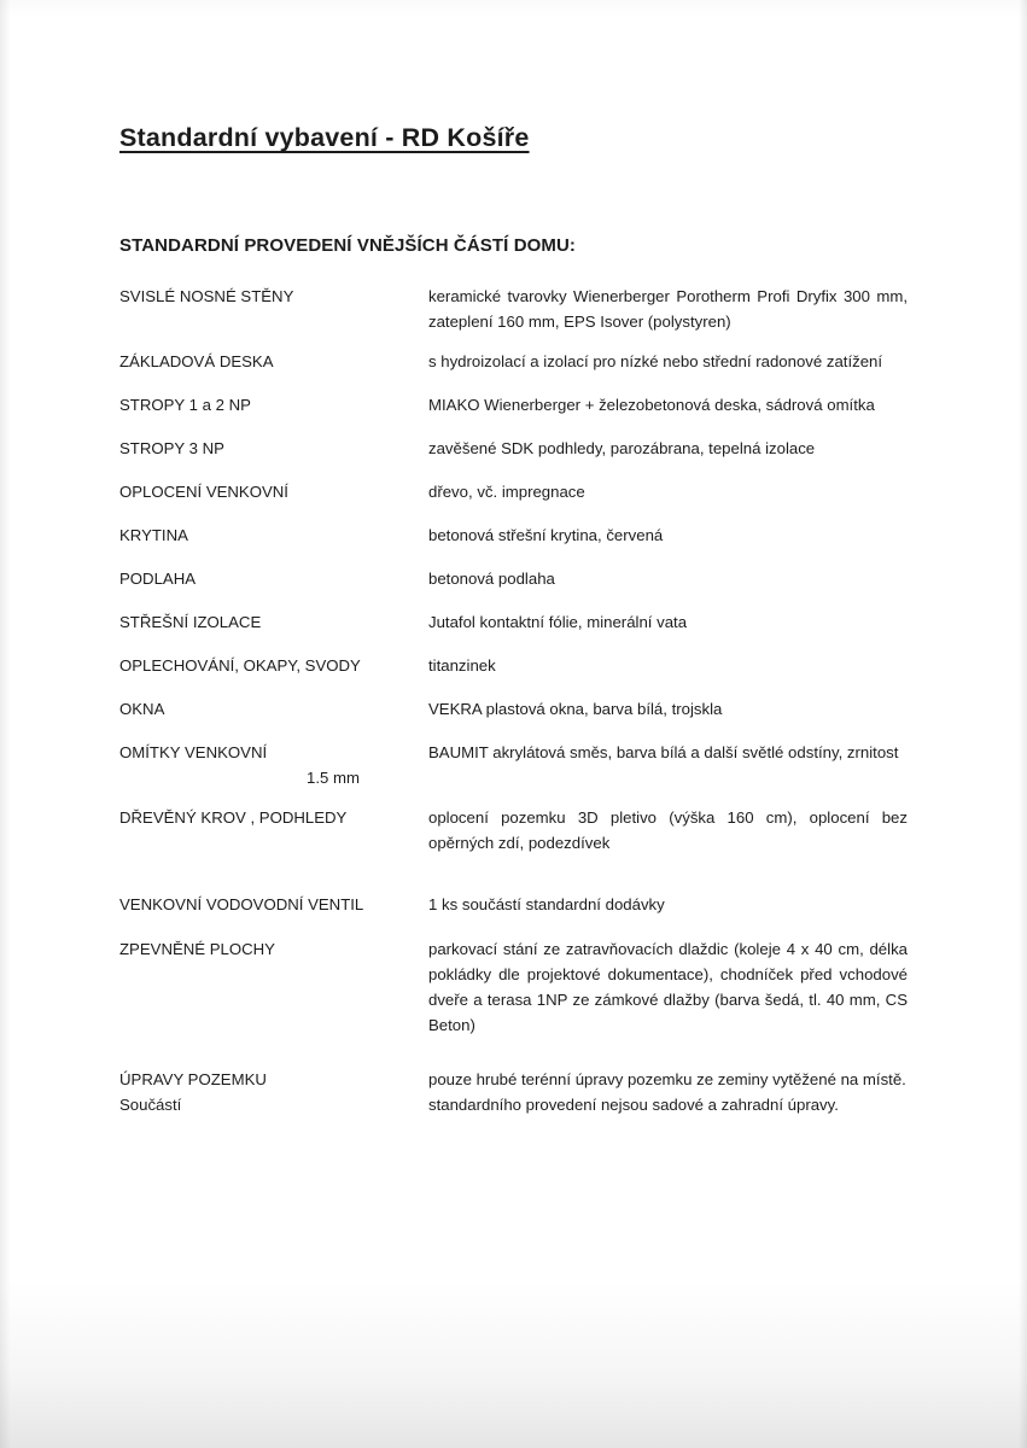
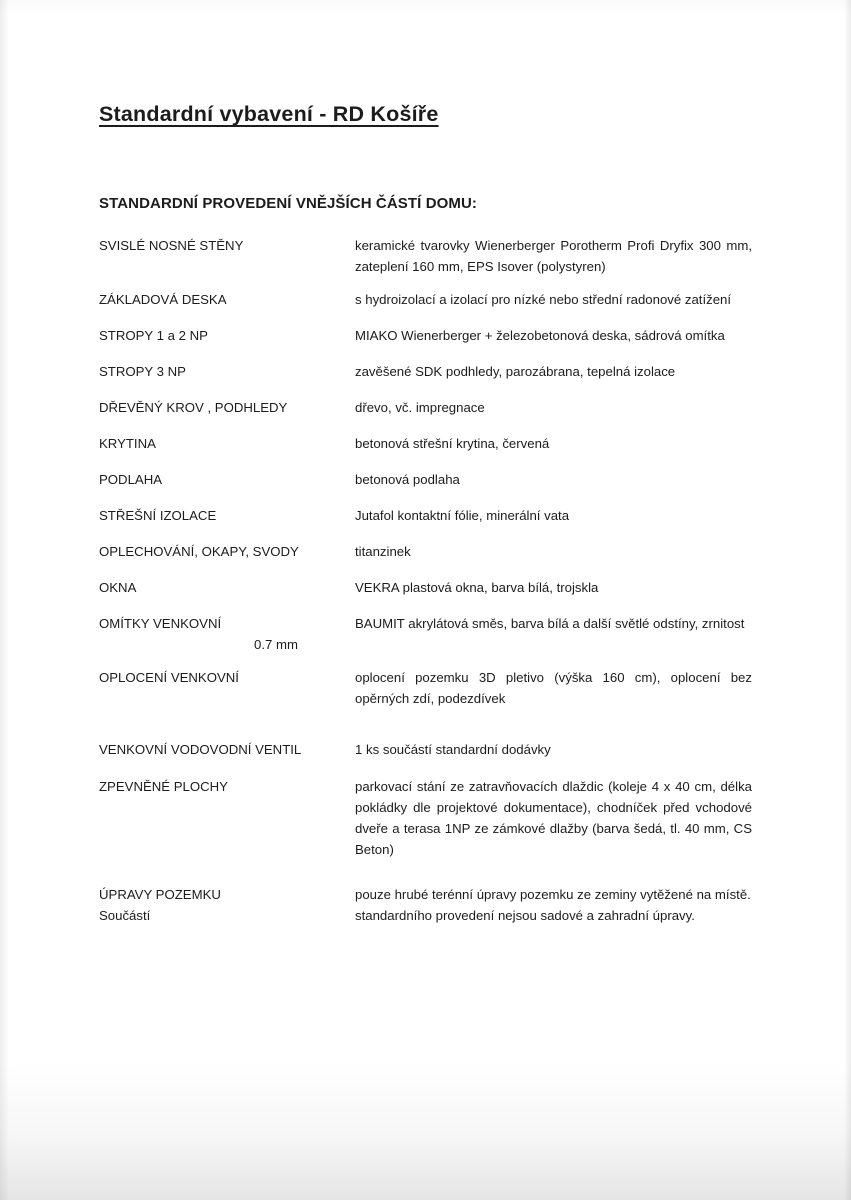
  Standardní vybavení - RD Košíře
  STANDARDNÍ PROVEDENÍ VNĚJŠÍCH ČÁSTÍ DOMU:
  SVISLÉ NOSNÉ STĚNY
  keramické tvarovky Wienerberger Porotherm Profi Dryfix 300 mm, zateplení 160 mm, EPS Isover (polystyren)
  ZÁKLADOVÁ DESKA
  s hydroizolací a izolací pro nízké nebo střední radonové zatížení
  STROPY 1 a 2 NP
  MIAKO Wienerberger + železobetonová deska, sádrová omítka
  STROPY 3 NP
  zavěšené SDK podhledy, parozábrana, tepelná izolace
- OPLOCENÍ VENKOVNÍ
+ DŘEVĚNÝ KROV , PODHLEDY
  dřevo, vč. impregnace
  KRYTINA
  betonová střešní krytina, červená
  PODLAHA
  betonová podlaha
  STŘEŠNÍ IZOLACE
  Jutafol kontaktní fólie, minerální vata
  OPLECHOVÁNÍ, OKAPY, SVODY
  titanzinek
  OKNA
  VEKRA plastová okna, barva bílá, trojskla
  OMÍTKY VENKOVNÍ
- 1.5 mm
+ 0.7 mm
  BAUMIT akrylátová směs, barva bílá a další světlé odstíny, zrnitost
- DŘEVĚNÝ KROV , PODHLEDY
+ OPLOCENÍ VENKOVNÍ
  oplocení pozemku 3D pletivo (výška 160 cm), oplocení bez opěrných zdí, podezdívek
  VENKOVNÍ VODOVODNÍ VENTIL
  1 ks součástí standardní dodávky
  ZPEVNĚNÉ PLOCHY
  parkovací stání ze zatravňovacích dlaždic (koleje 4 x 40 cm, délka pokládky dle projektové dokumentace), chodníček před vchodové dveře a terasa 1NP ze zámkové dlažby (barva šedá, tl. 40 mm, CS Beton)
  ÚPRAVY POZEMKU
  Součástí
  pouze hrubé terénní úpravy pozemku ze zeminy vytěžené na místě.
  standardního provedení nejsou sadové a zahradní úpravy.
